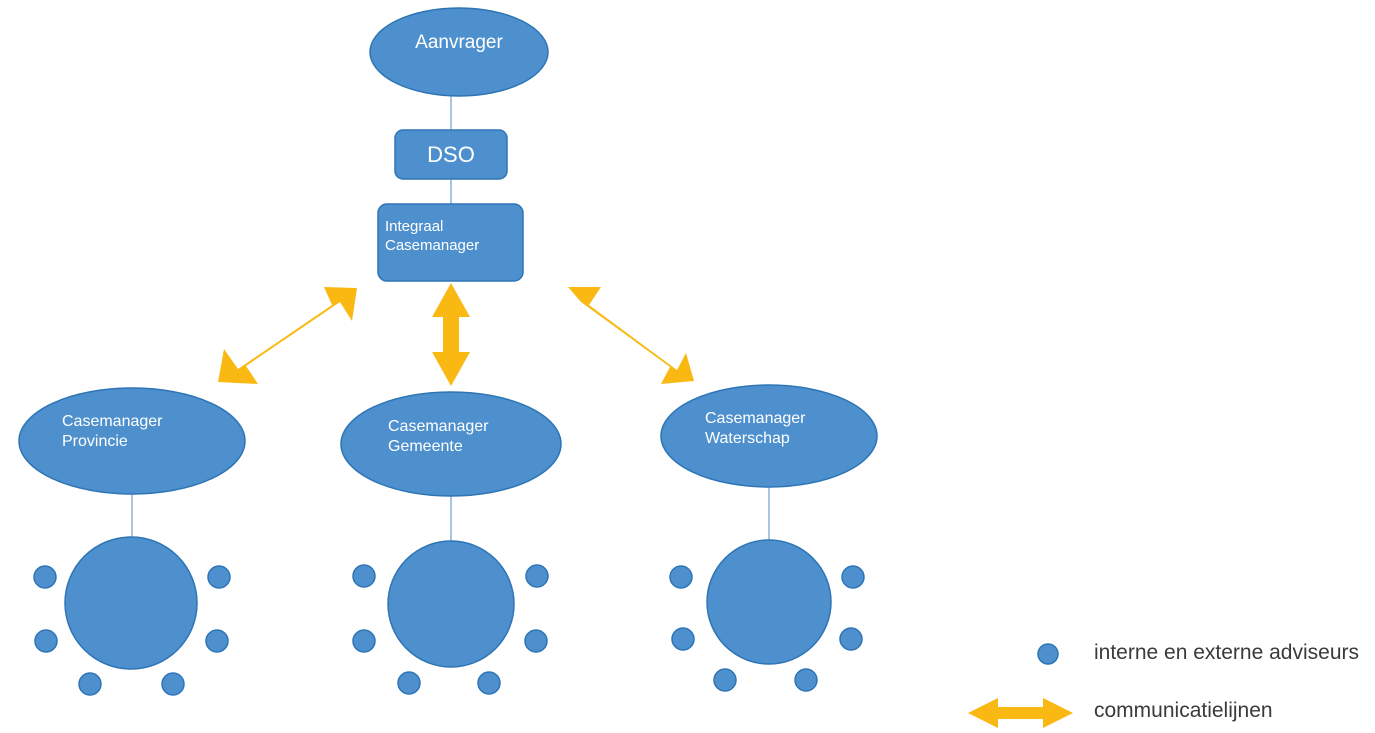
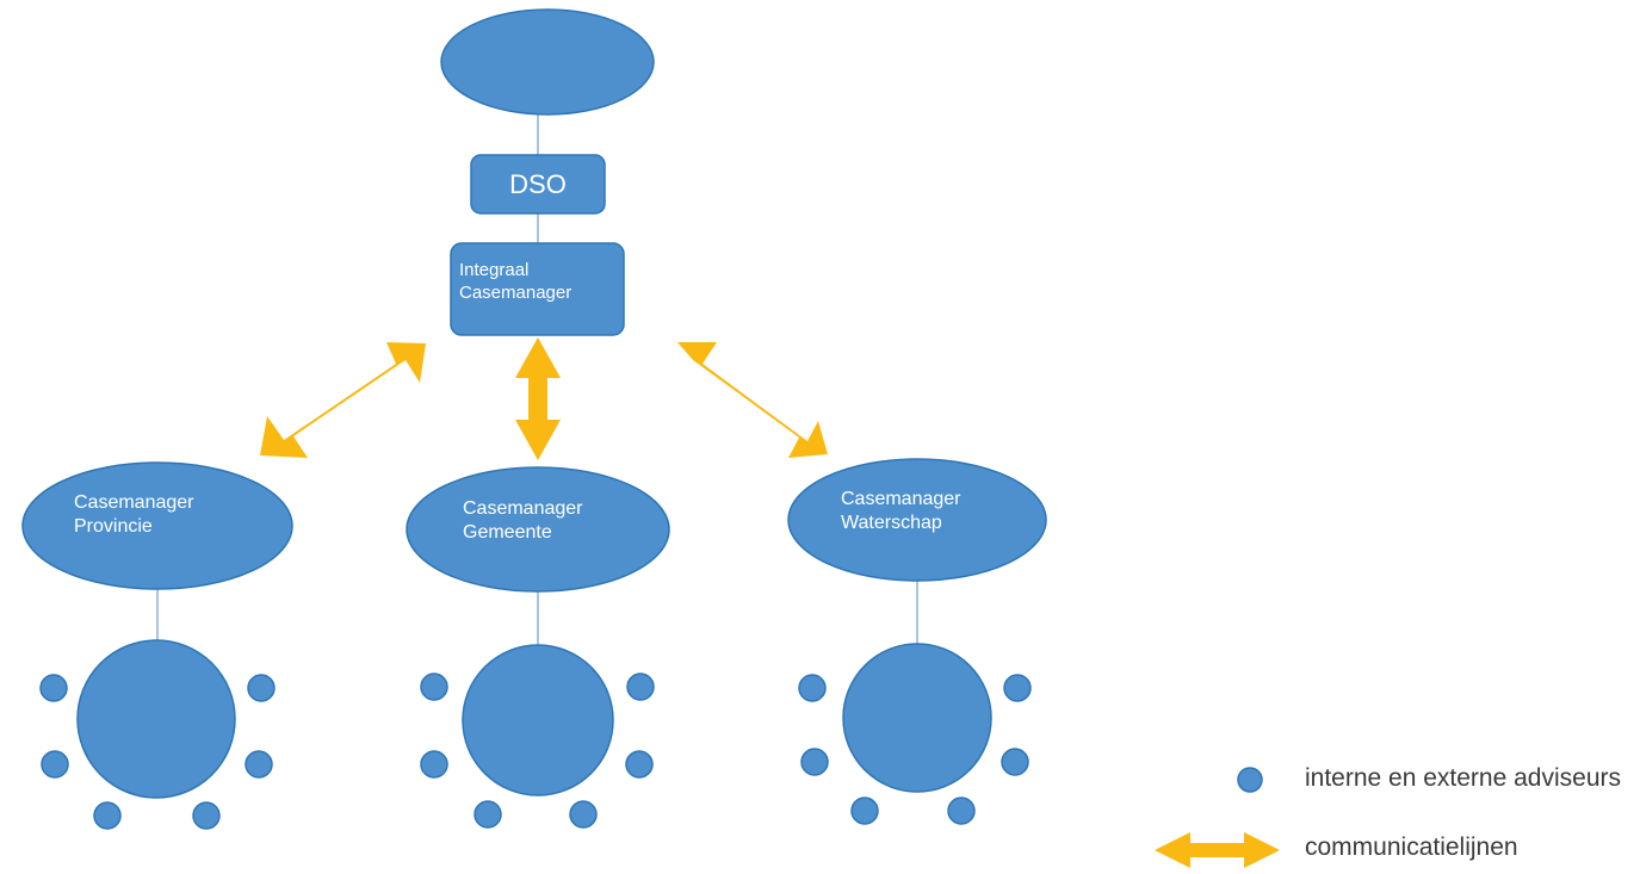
- Aanvrager
  DSO
  Integraal
  Casemanager
  Casemanager
  Provincie
  Casemanager
  Gemeente
  Casemanager
  Waterschap
  interne en externe adviseurs
  communicatielijnen
